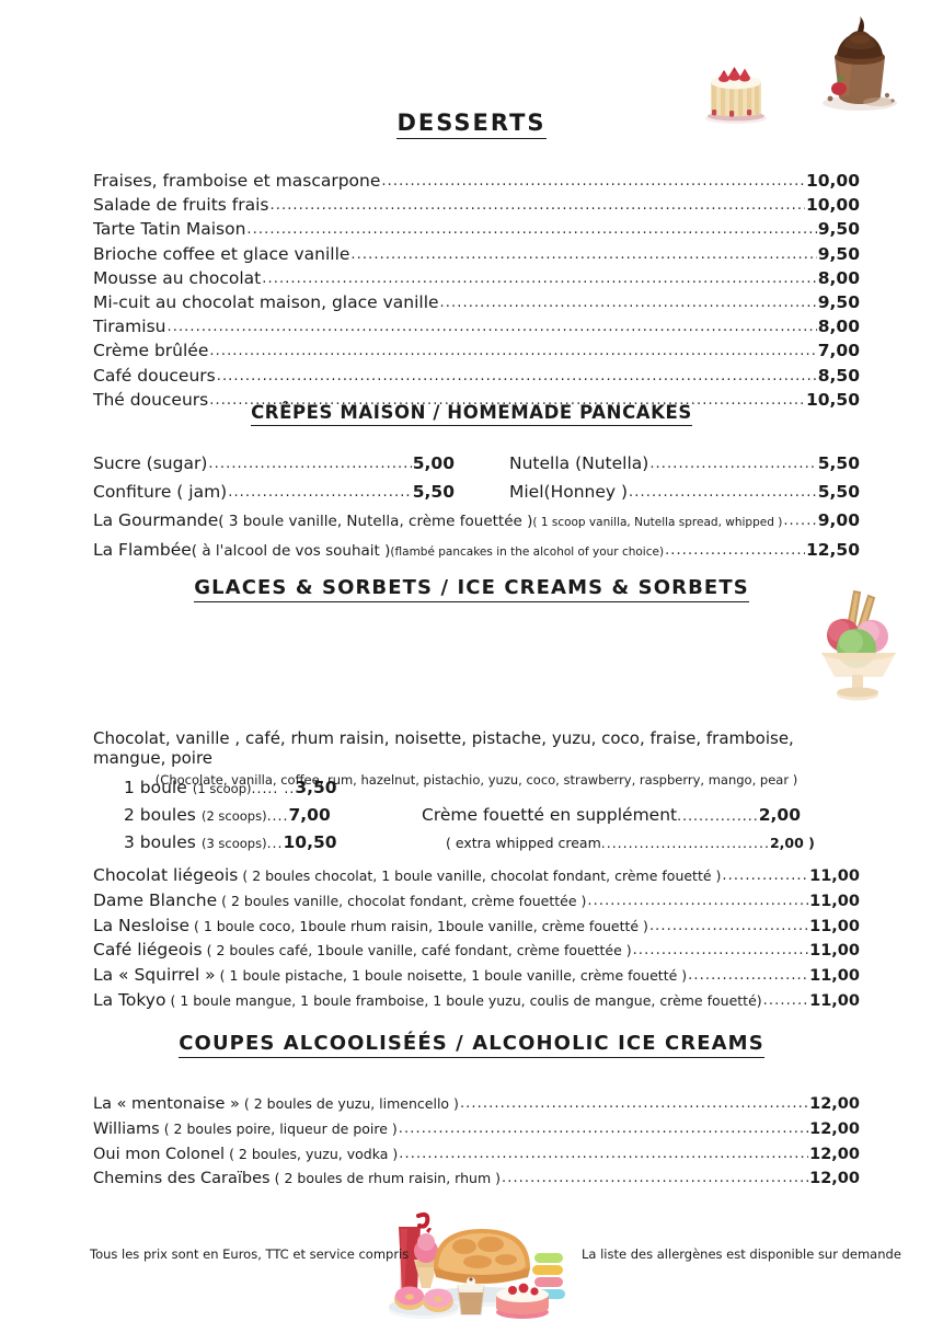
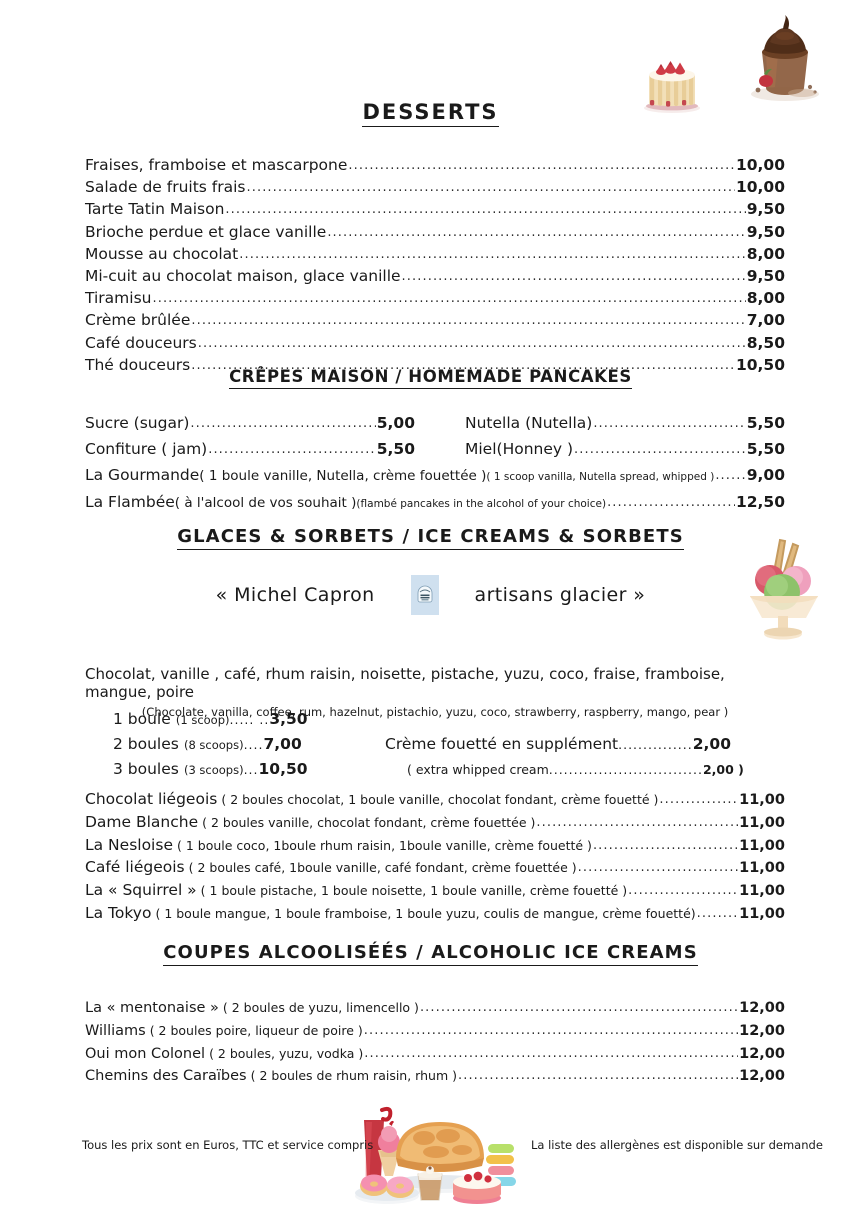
  DESSERTS
  Fraises, framboise et mascarpone
  10,00
  Salade de fruits frais
  10,00
  Tarte Tatin Maison
  9,50
- Brioche coffee et glace vanille
+ Brioche perdue et glace vanille
  9,50
  Mousse au chocolat
  8,00
  Mi-cuit au chocolat maison, glace vanille
  9,50
  Tiramisu
  8,00
  Crème brûlée
  7,00
  Café douceurs
  8,50
  Thé douceurs
  10,50
  CRÊPES MAISON / HOMEMADE PANCAKES
  Sucre (sugar)
  5,00
  Nutella (Nutella)
  5,50
  Confiture ( jam)
  5,50
  Miel(Honney )
  5,50
  La Gourmande
- ( 3 boule vanille, Nutella, crème fouettée )
+ ( 1 boule vanille, Nutella, crème fouettée )
  ( 1 scoop vanilla, Nutella spread, whipped )
  9,00
  La Flambée
  ( à l'alcool de vos souhait )
  (flambé pancakes in the alcohol of your choice)
  12,50
  GLACES & SORBETS / ICE CREAMS & SORBETS
+ « Michel Capron
+ artisans glacier »
  Chocolat, vanille , café, rhum raisin, noisette, pistache, yuzu, coco, fraise, framboise, mangue, poire
  (Chocolate, vanilla, coffee, rum, hazelnut, pistachio, yuzu, coco, strawberry, raspberry, mango, pear )
  1 boule (1 scoop)..... ..3,50
- 2 boules (2 scoops)....7,00
+ 2 boules (8 scoops)....7,00
  Crème fouetté en supplément...............2,00
  3 boules (3 scoops)...10,50
  ( extra whipped cream...............................2,00 )
  Chocolat liégeois
  ( 2 boules chocolat, 1 boule vanille, chocolat fondant, crème fouetté )
  11,00
  Dame Blanche
  ( 2 boules vanille, chocolat fondant, crème fouettée )
  11,00
  La Nesloise
  ( 1 boule coco, 1boule rhum raisin, 1boule vanille, crème fouetté )
  11,00
  Café liégeois
  ( 2 boules café, 1boule vanille, café fondant, crème fouettée )
  11,00
  La « Squirrel »
  ( 1 boule pistache, 1 boule noisette, 1 boule vanille, crème fouetté )
  11,00
  La Tokyo
  ( 1 boule mangue, 1 boule framboise, 1 boule yuzu, coulis de mangue, crème fouetté)
  11,00
  COUPES ALCOOLISÉÉS / ALCOHOLIC ICE CREAMS
  La « mentonaise »
  ( 2 boules de yuzu, limencello )
  12,00
  Williams
  ( 2 boules poire, liqueur de poire )
  12,00
  Oui mon Colonel
  ( 2 boules, yuzu, vodka )
  12,00
  Chemins des Caraïbes
  ( 2 boules de rhum raisin, rhum )
  12,00
  Tous les prix sont en Euros, TTC et service compris
  La liste des allergènes est disponible sur demande
